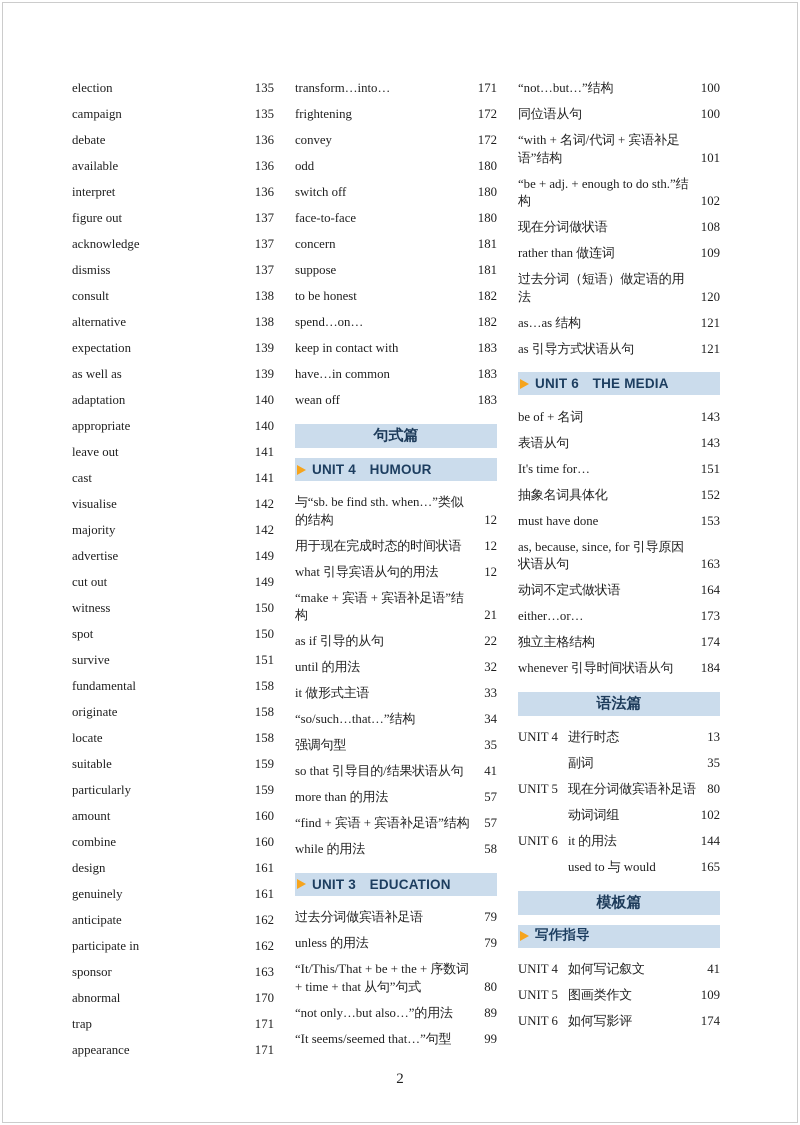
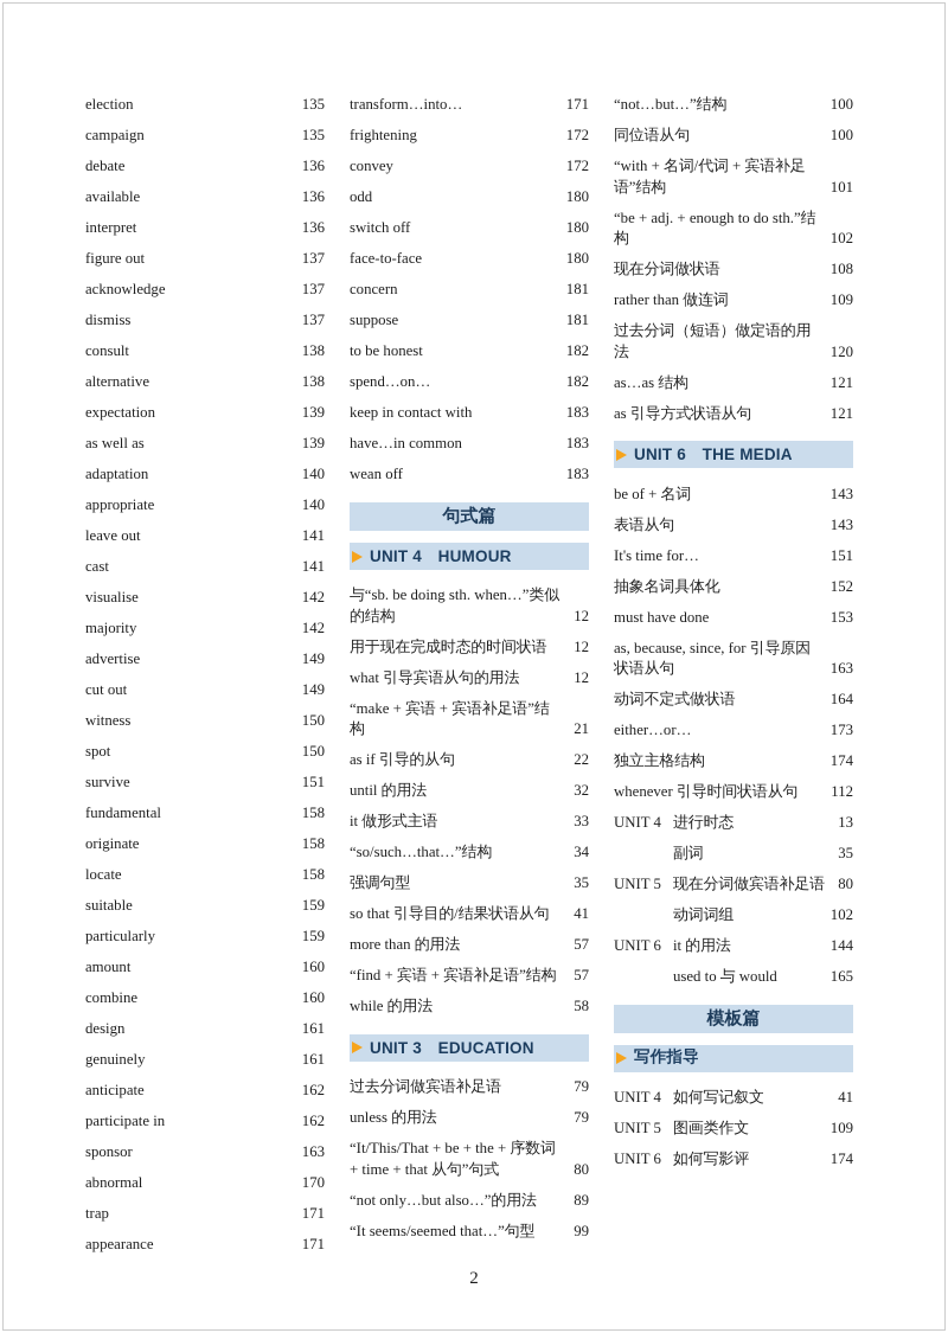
  election
  135
  campaign
  135
  debate
  136
  available
  136
  interpret
  136
  figure out
  137
  acknowledge
  137
  dismiss
  137
  consult
  138
  alternative
  138
  expectation
  139
  as well as
  139
  adaptation
  140
  appropriate
  140
  leave out
  141
  cast
  141
  visualise
  142
  majority
  142
  advertise
  149
  cut out
  149
  witness
  150
  spot
  150
  survive
  151
  fundamental
  158
  originate
  158
  locate
  158
  suitable
  159
  particularly
  159
  amount
  160
  combine
  160
  design
  161
  genuinely
  161
  anticipate
  162
  participate in
  162
  sponsor
  163
  abnormal
  170
  trap
  171
  appearance
  171
  transform…into…
  171
  frightening
  172
  convey
  172
  odd
  180
  switch off
  180
  face-to-face
  180
  concern
  181
  suppose
  181
  to be honest
  182
  spend…on…
  182
  keep in contact with
  183
  have…in common
  183
  wean off
  183
  句式篇
  UNIT 4 HUMOUR
- 与“sb. be find sth. when…”类似的结构
+ 与“sb. be doing sth. when…”类似的结构
  12
  用于现在完成时态的时间状语
  12
  what 引导宾语从句的用法
  12
  “make + 宾语 + 宾语补足语”结构
  21
  as if 引导的从句
  22
  until 的用法
  32
  it 做形式主语
  33
  “so/such…that…”结构
  34
  强调句型
  35
  so that 引导目的/结果状语从句
  41
  more than 的用法
  57
  “find + 宾语 + 宾语补足语”结构
  57
  while 的用法
  58
  UNIT 3 EDUCATION
  过去分词做宾语补足语
  79
  unless 的用法
  79
  “It/This/That + be + the + 序数词 + time + that 从句”句式
  80
  “not only…but also…”的用法
  89
  “It seems/seemed that…”句型
  99
  “not…but…”结构
  100
  同位语从句
  100
  “with + 名词/代词 + 宾语补足语”结构
  101
  “be + adj. + enough to do sth.”结构
  102
  现在分词做状语
  108
  rather than 做连词
  109
  过去分词（短语）做定语的用法
  120
  as…as 结构
  121
  as 引导方式状语从句
  121
  UNIT 6 THE MEDIA
  be of + 名词
  143
  表语从句
  143
  It's time for…
  151
  抽象名词具体化
  152
  must have done
  153
  as, because, since, for 引导原因状语从句
  163
  动词不定式做状语
  164
  either…or…
  173
  独立主格结构
  174
  whenever 引导时间状语从句
- 184
+ 112
- 语法篇
  UNIT 4
  进行时态
  13
  副词
  35
  UNIT 5
  现在分词做宾语补足语
  80
  动词词组
  102
  UNIT 6
  it 的用法
  144
  used to 与 would
  165
  模板篇
  写作指导
  UNIT 4
  如何写记叙文
  41
  UNIT 5
  图画类作文
  109
  UNIT 6
  如何写影评
  174
  2
